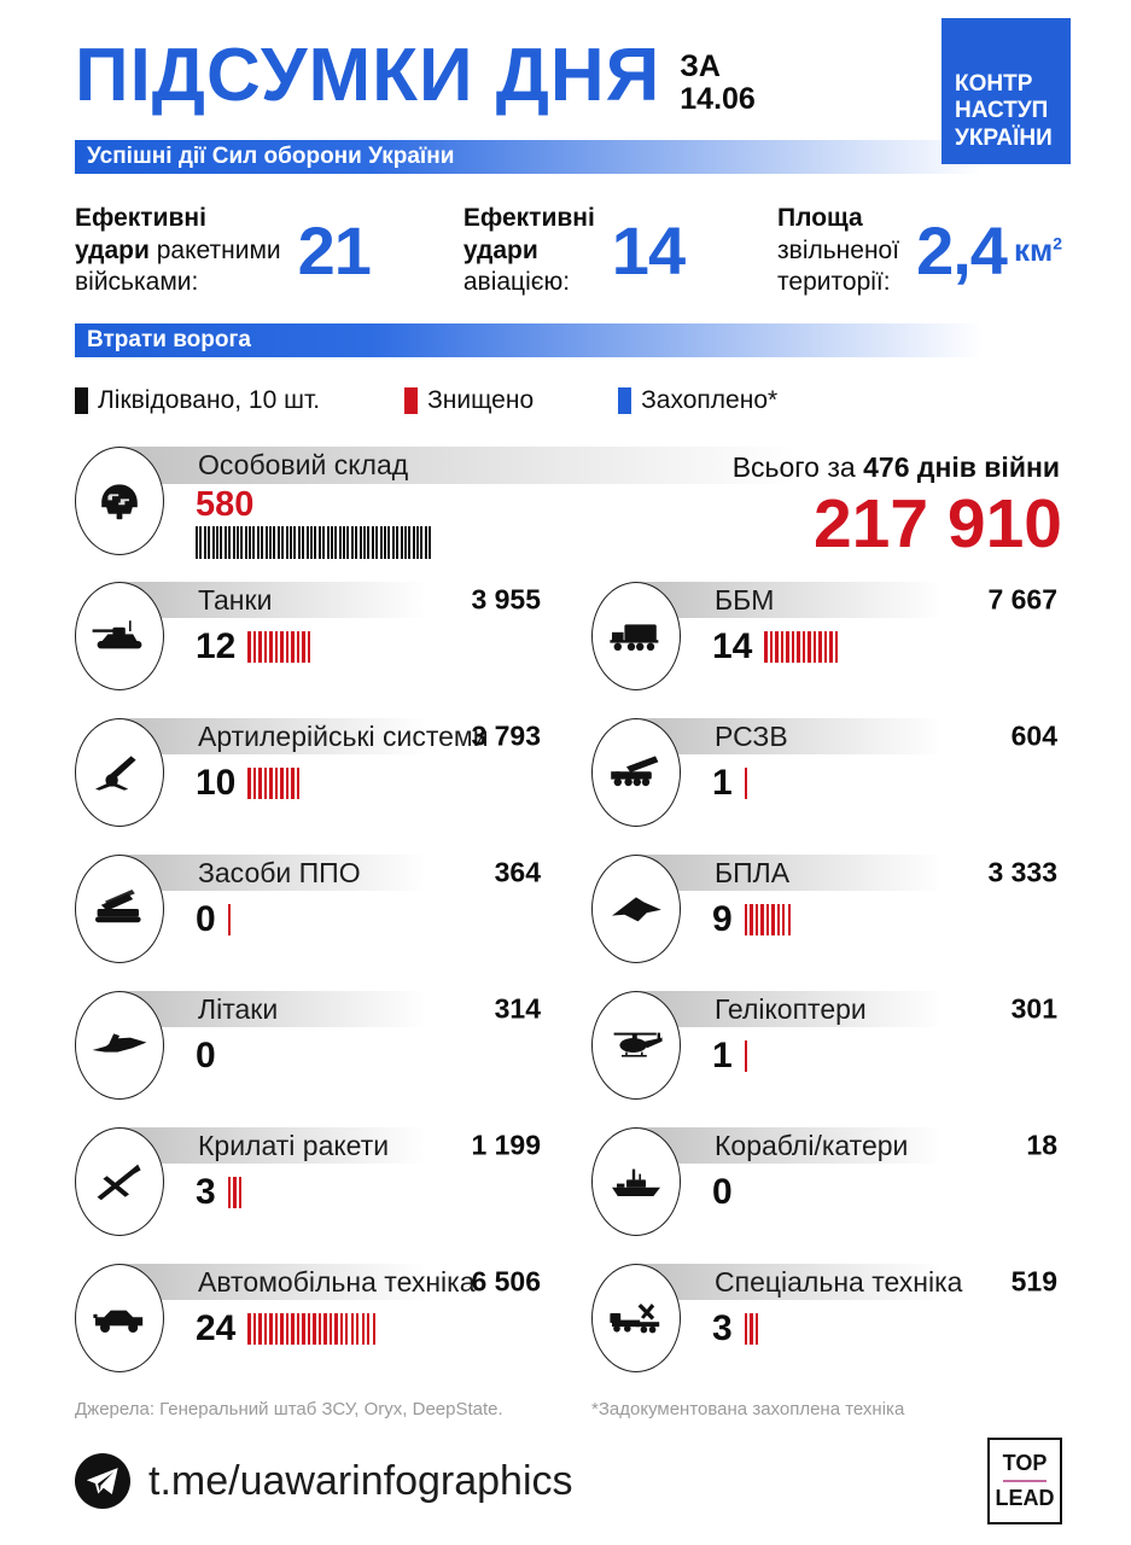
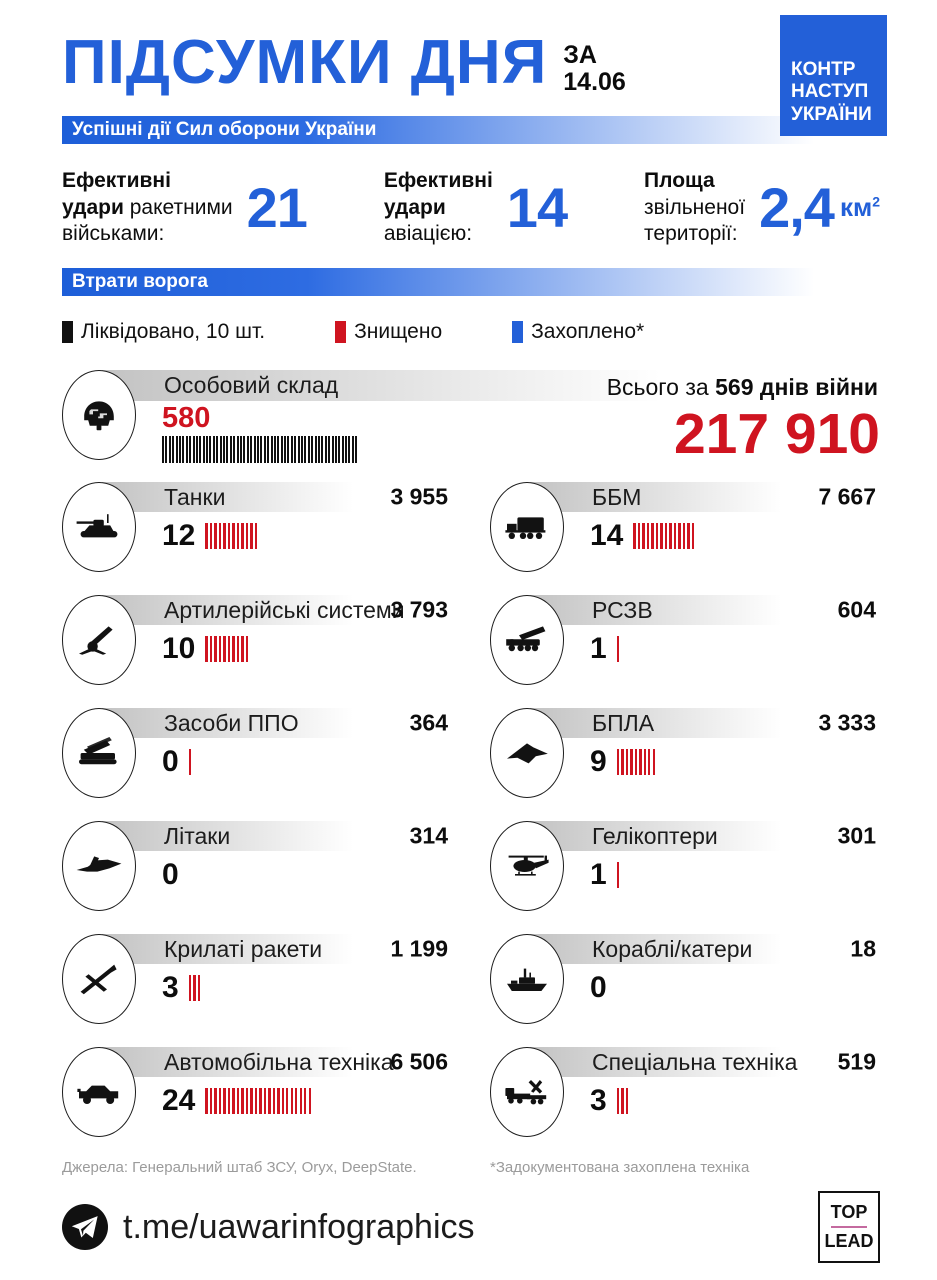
  ПІДСУМКИ ДНЯ
  ЗА
  14.06
  КОНТР
  НАСТУП
  УКРАЇНИ
  Успішні дії Сил оборони України
  Ефективні
  удари ракетними
  військами:
  21
  Ефективні
  удари
  авіацією:
  14
  Площа
  звільненої
  території:
  2,4
  км2
  Втрати ворога
  Ліквідовано, 10 шт.
  Знищено
  Захоплено*
  Особовий склад
- Всього за 476 днів війни
+ Всього за 569 днів війни
  580
  217 910
  Танки
  3 955
  12
  ББМ
  7 667
  14
  Артилерійські системи
  3 793
  10
  РСЗВ
  604
  1
  Засоби ППО
  364
  0
  БПЛА
  3 333
  9
  Літаки
  314
  0
  Гелікоптери
  301
  1
  Крилаті ракети
  1 199
  3
  Кораблі/катери
  18
  0
  Автомобільна техніка
  6 506
  24
  Спеціальна техніка
  519
  3
  Джерела: Генеральний штаб ЗСУ, Oryx, DeepState.
  *Задокументована захоплена техніка
  t.me/uawarinfographics
  TOP
  LEAD
